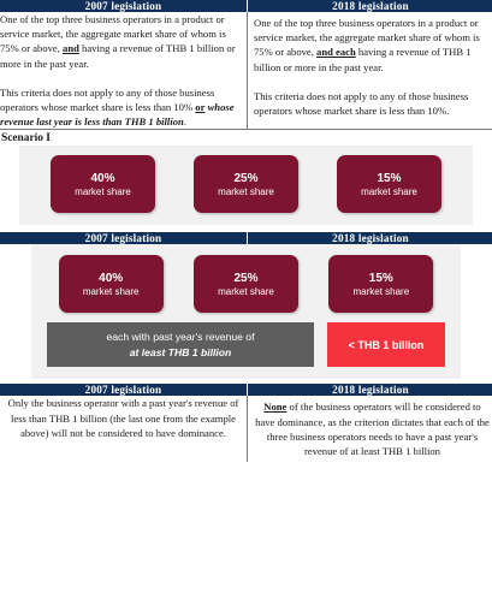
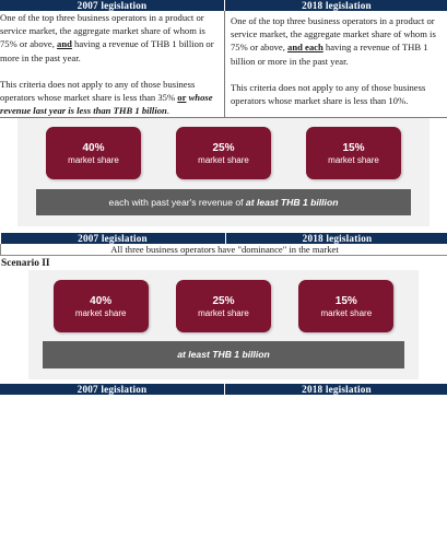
  2007 legislation	2018 legislation
- One of the top three business operators in a product or service market, the aggregate market share of whom is 75% or above, and having a revenue of THB 1 billion or more in the past year. This criteria does not apply to any of those business operators whose market share is less than 10% or whose revenue last year is less than THB 1 billion.	One of the top three business operators in a product or service market, the aggregate market share of whom is 75% or above, and each having a revenue of THB 1 billion or more in the past year. This criteria does not apply to any of those business operators whose market share is less than 10%.
+ One of the top three business operators in a product or service market, the aggregate market share of whom is 75% or above, and having a revenue of THB 1 billion or more in the past year. This criteria does not apply to any of those business operators whose market share is less than 35% or whose revenue last year is less than THB 1 billion.	One of the top three business operators in a product or service market, the aggregate market share of whom is 75% or above, and each having a revenue of THB 1 billion or more in the past year. This criteria does not apply to any of those business operators whose market share is less than 10%.
- Scenario I
  40%
  market share
  25%
  market share
  15%
  market share
+ each with past year's revenue of at least THB 1 billion
  2007 legislation	2018 legislation
+ All three business operators have "dominance" in the market
+ Scenario II
  40%
  market share
  25%
  market share
  15%
  market share
- each with past year's revenue of
  at least THB 1 billion
- < THB 1 billion
  2007 legislation	2018 legislation
- Only the business operator with a past year's revenue of less than THB 1 billion (the last one from the example above) will not be considered to have dominance.	None of the business operators will be considered to have dominance, as the criterion dictates that each of the three business operators needs to have a past year's revenue of at least THB 1 billion
